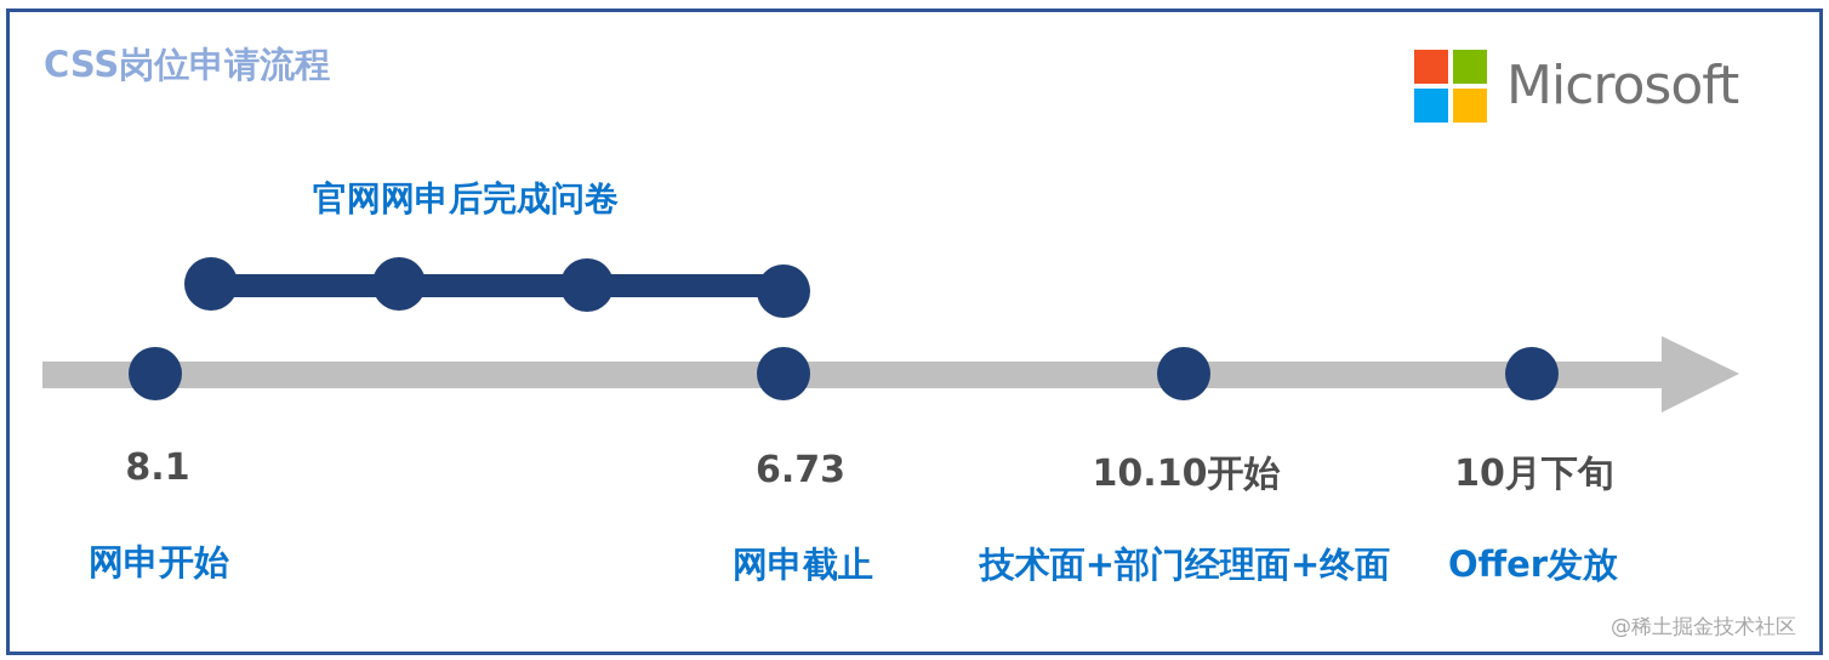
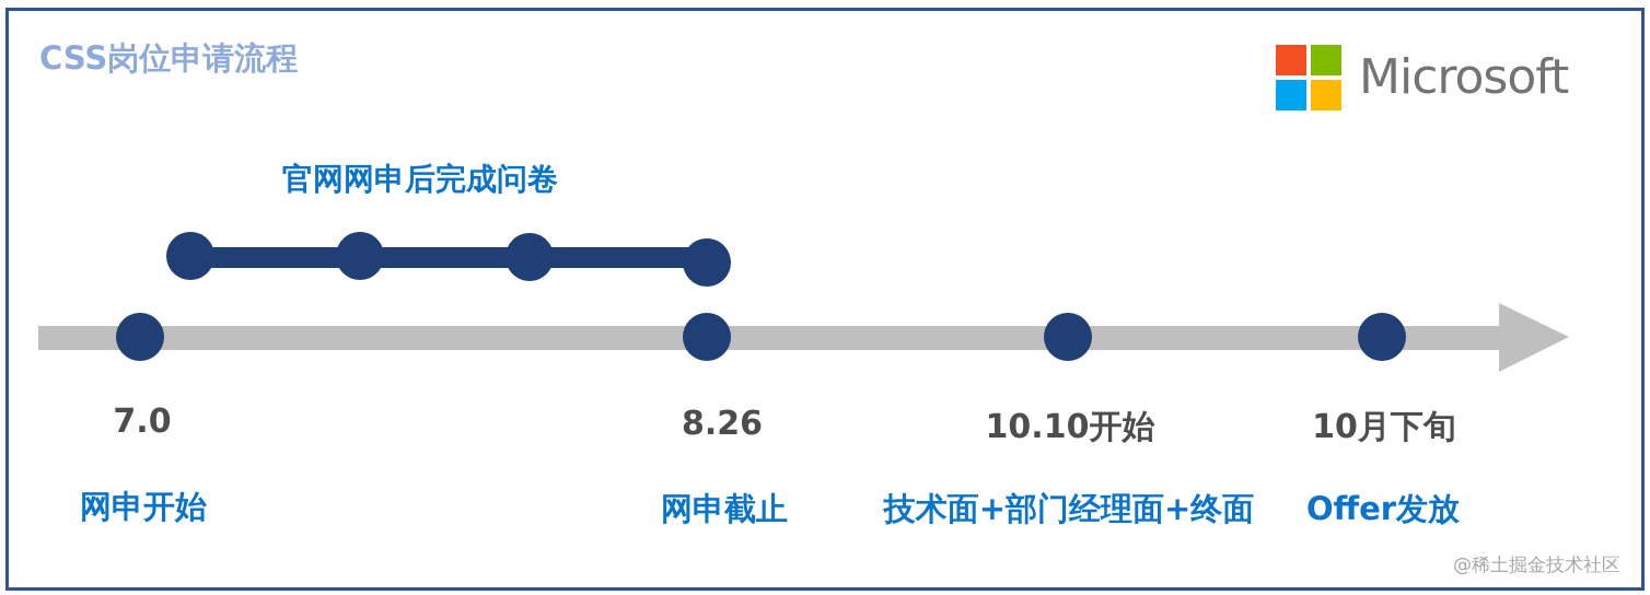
  CSS岗位申请流程
  Microsoft
  官网网申后完成问卷
- 8.1
+ 7.0
- 6.73
+ 8.26
  10.10开始
  10月下旬
  网申开始
  网申截止
  技术面+部门经理面+终面
  Offer发放
  @稀土掘金技术社区
